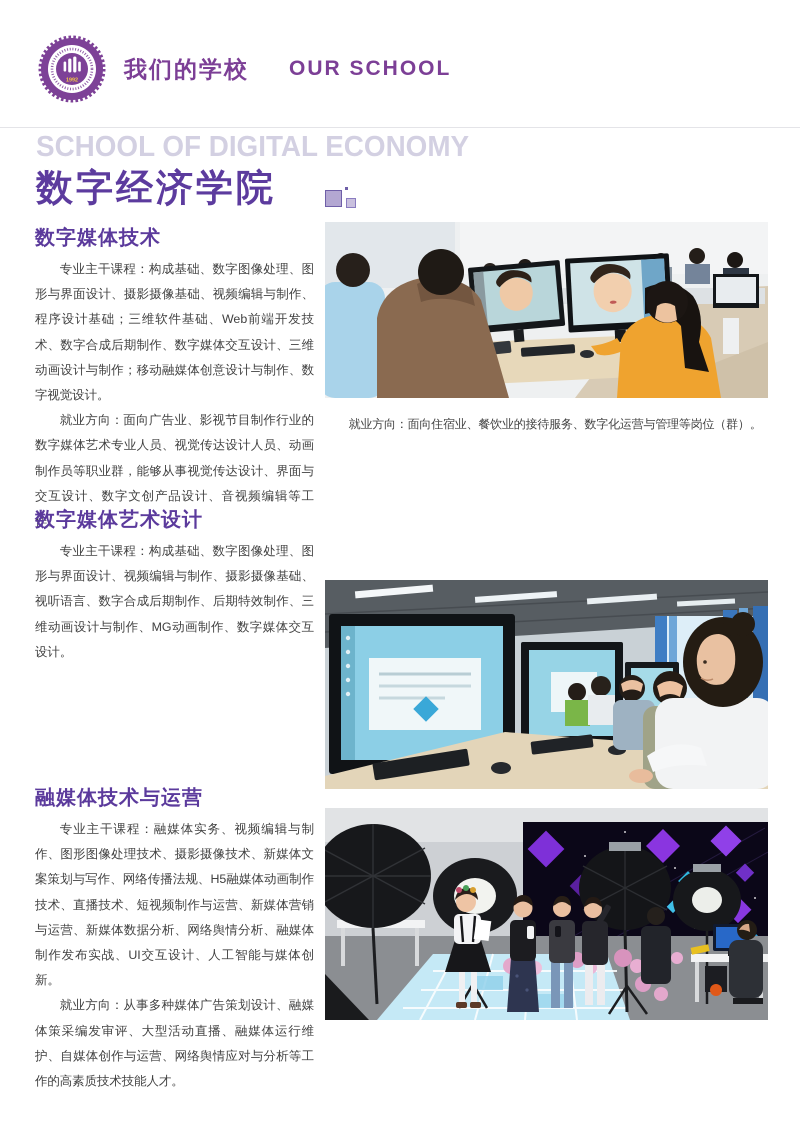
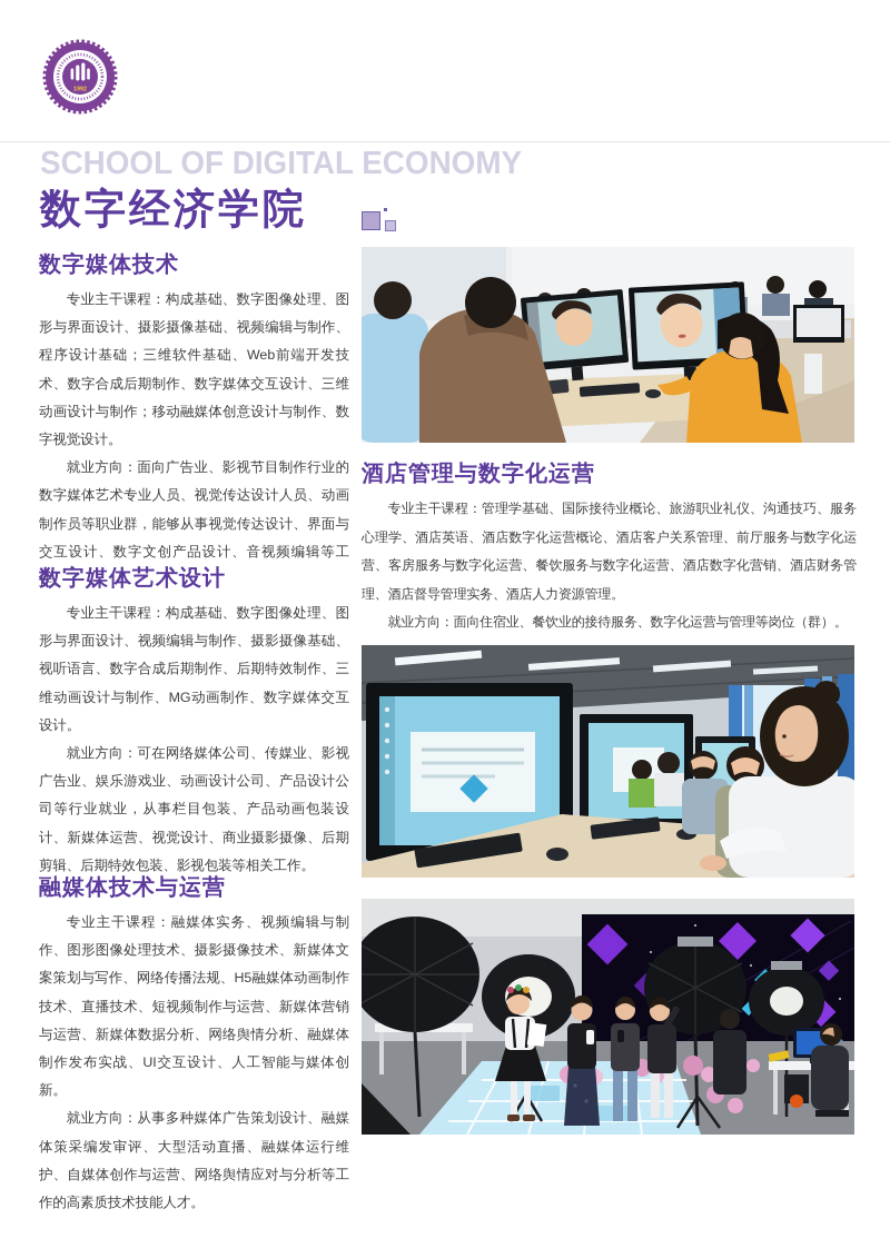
- 我们的学校
- OUR SCHOOL
  SCHOOL OF DIGITAL ECONOMY
  数字经济学院
  数字媒体技术
  专业主干课程：构成基础、数字图像处理、图形与界面设计、摄影摄像基础、视频编辑与制作、程序设计基础；三维软件基础、Web前端开发技术、数字合成后期制作、数字媒体交互设计、三维动画设计与制作；移动融媒体创意设计与制作、数字视觉设计。
  就业方向：面向广告业、影视节目制作行业的数字媒体艺术专业人员、视觉传达设计人员、动画制作员等职业群，能够从事视觉传达设计、界面与交互设计、数字文创产品设计、音视频编辑等工作。
  数字媒体艺术设计
  专业主干课程：构成基础、数字图像处理、图形与界面设计、视频编辑与制作、摄影摄像基础、视听语言、数字合成后期制作、后期特效制作、三维动画设计与制作、MG动画制作、数字媒体交互设计。
+ 就业方向：可在网络媒体公司、传媒业、影视广告业、娱乐游戏业、动画设计公司、产品设计公司等行业就业，从事栏目包装、产品动画包装设计、新媒体运营、视觉设计、商业摄影摄像、后期剪辑、后期特效包装、影视包装等相关工作。
  融媒体技术与运营
  专业主干课程：融媒体实务、视频编辑与制作、图形图像处理技术、摄影摄像技术、新媒体文案策划与写作、网络传播法规、H5融媒体动画制作技术、直播技术、短视频制作与运营、新媒体营销与运营、新媒体数据分析、网络舆情分析、融媒体制作发布实战、UI交互设计、人工智能与媒体创新。
  就业方向：从事多种媒体广告策划设计、融媒体策采编发审评、大型活动直播、融媒体运行维护、自媒体创作与运营、网络舆情应对与分析等工作的高素质技术技能人才。
+ 酒店管理与数字化运营
+ 专业主干课程：管理学基础、国际接待业概论、旅游职业礼仪、沟通技巧、服务心理学、酒店英语、酒店数字化运营概论、酒店客户关系管理、前厅服务与数字化运营、客房服务与数字化运营、餐饮服务与数字化运营、酒店数字化营销、酒店财务管理、酒店督导管理实务、酒店人力资源管理。
  就业方向：面向住宿业、餐饮业的接待服务、数字化运营与管理等岗位（群）。
